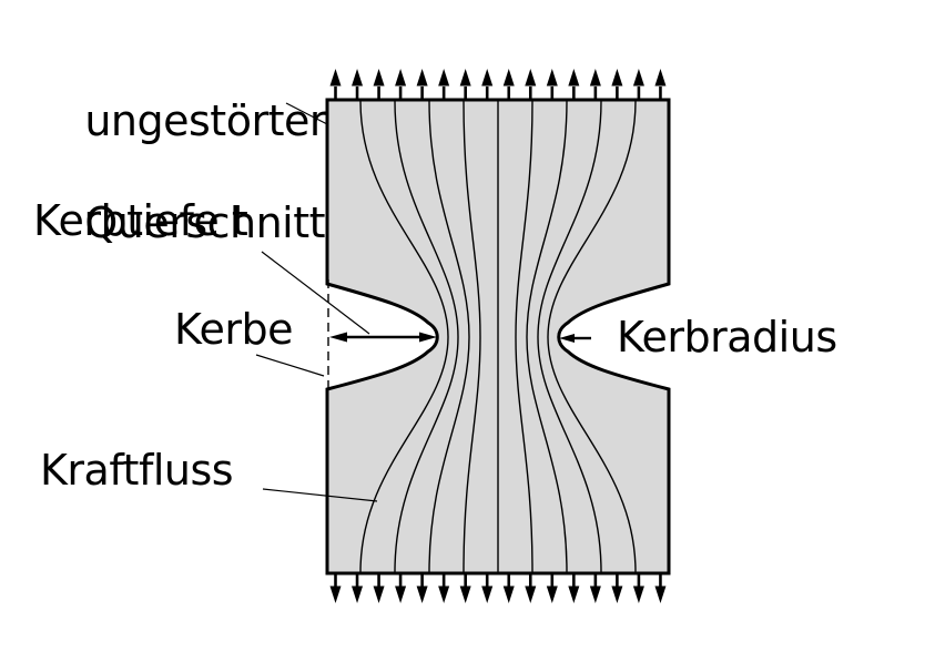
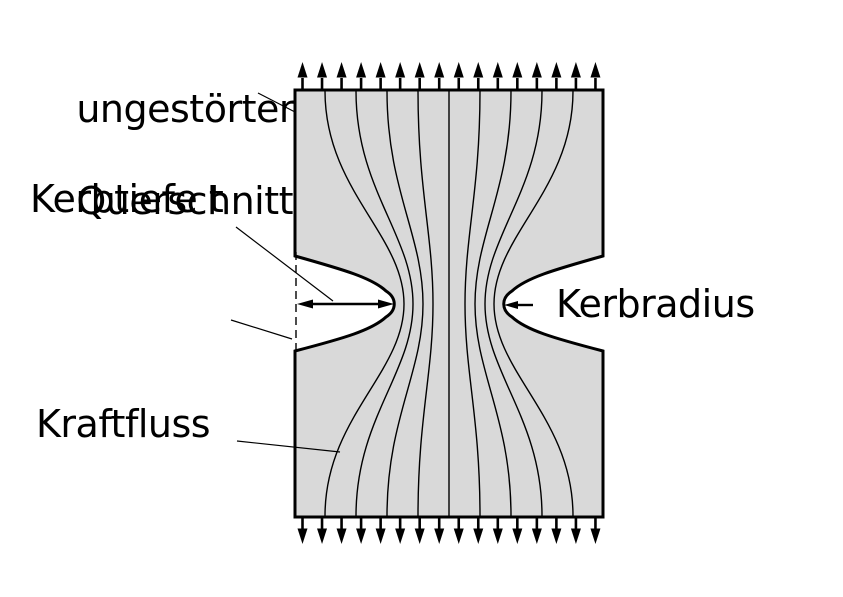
  ungestörter
  Querschnitt
  Kerbtiefe t
- Kerbe
  Kerbradius
  Kraftfluss
